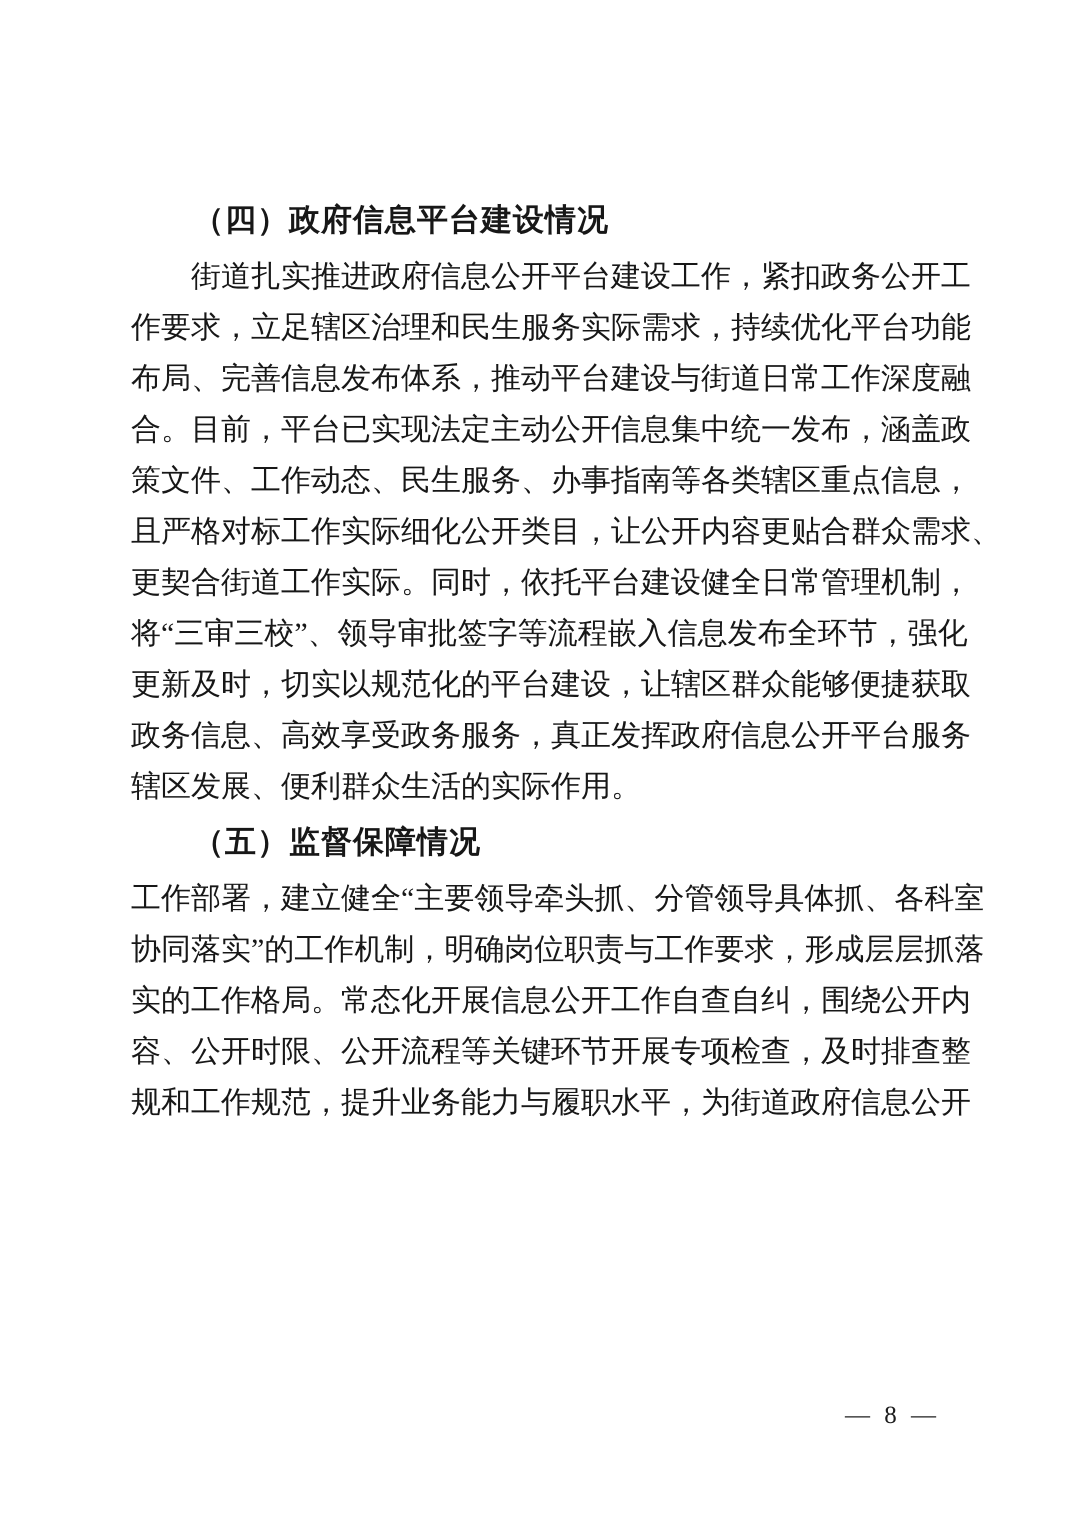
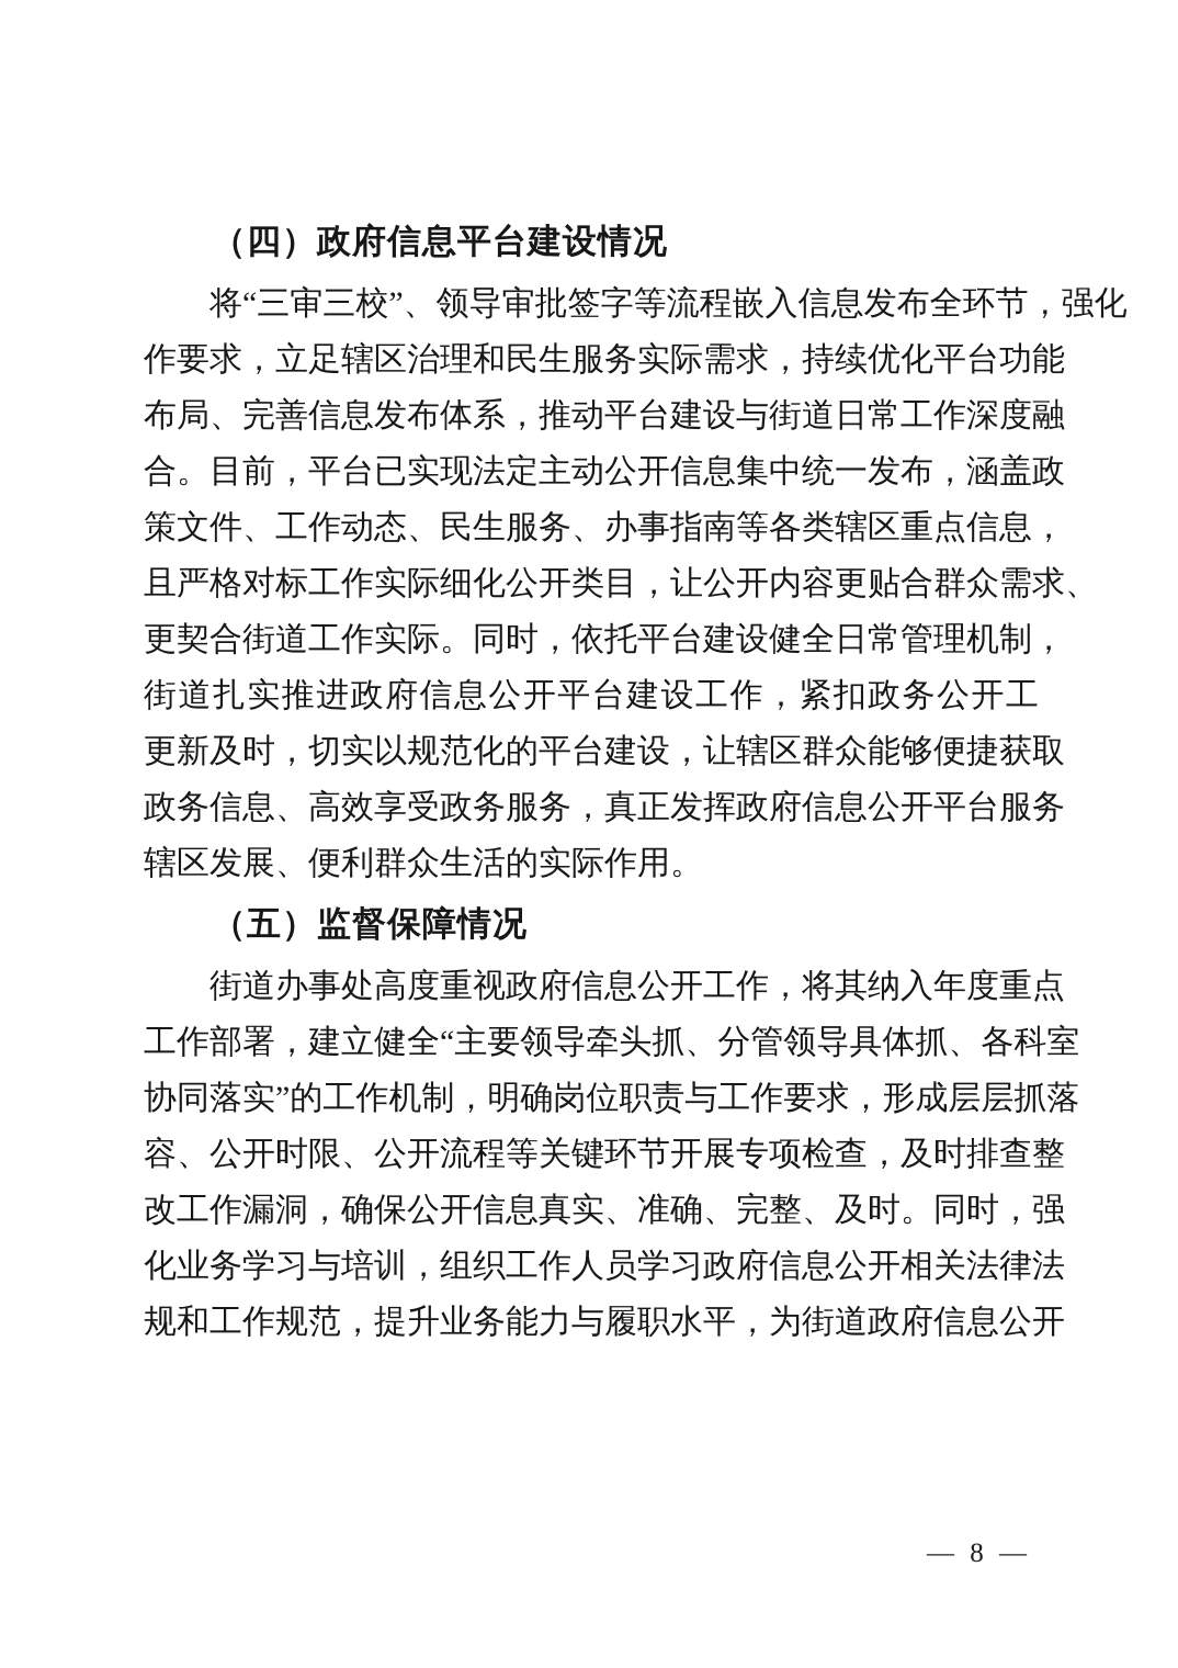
  （四）政府信息平台建设情况
- 街道扎实推进政府信息公开平台建设工作，紧扣政务公开工
+ 将“三审三校”、领导审批签字等流程嵌入信息发布全环节，强化
  作要求，立足辖区治理和民生服务实际需求，持续优化平台功能
  布局、完善信息发布体系，推动平台建设与街道日常工作深度融
  合。目前，平台已实现法定主动公开信息集中统一发布，涵盖政
  策文件、工作动态、民生服务、办事指南等各类辖区重点信息，
  且严格对标工作实际细化公开类目，让公开内容更贴合群众需求、
  更契合街道工作实际。同时，依托平台建设健全日常管理机制，
- 将“三审三校”、领导审批签字等流程嵌入信息发布全环节，强化
+ 街道扎实推进政府信息公开平台建设工作，紧扣政务公开工
  更新及时，切实以规范化的平台建设，让辖区群众能够便捷获取
  政务信息、高效享受政务服务，真正发挥政府信息公开平台服务
  辖区发展、便利群众生活的实际作用。
  （五）监督保障情况
+ 街道办事处高度重视政府信息公开工作，将其纳入年度重点
  工作部署，建立健全“主要领导牵头抓、分管领导具体抓、各科室
  协同落实”的工作机制，明确岗位职责与工作要求，形成层层抓落
- 实的工作格局。常态化开展信息公开工作自查自纠，围绕公开内
  容、公开时限、公开流程等关键环节开展专项检查，及时排查整
+ 改工作漏洞，确保公开信息真实、准确、完整、及时。同时，强
+ 化业务学习与培训，组织工作人员学习政府信息公开相关法律法
  规和工作规范，提升业务能力与履职水平，为街道政府信息公开
  — 8 —
